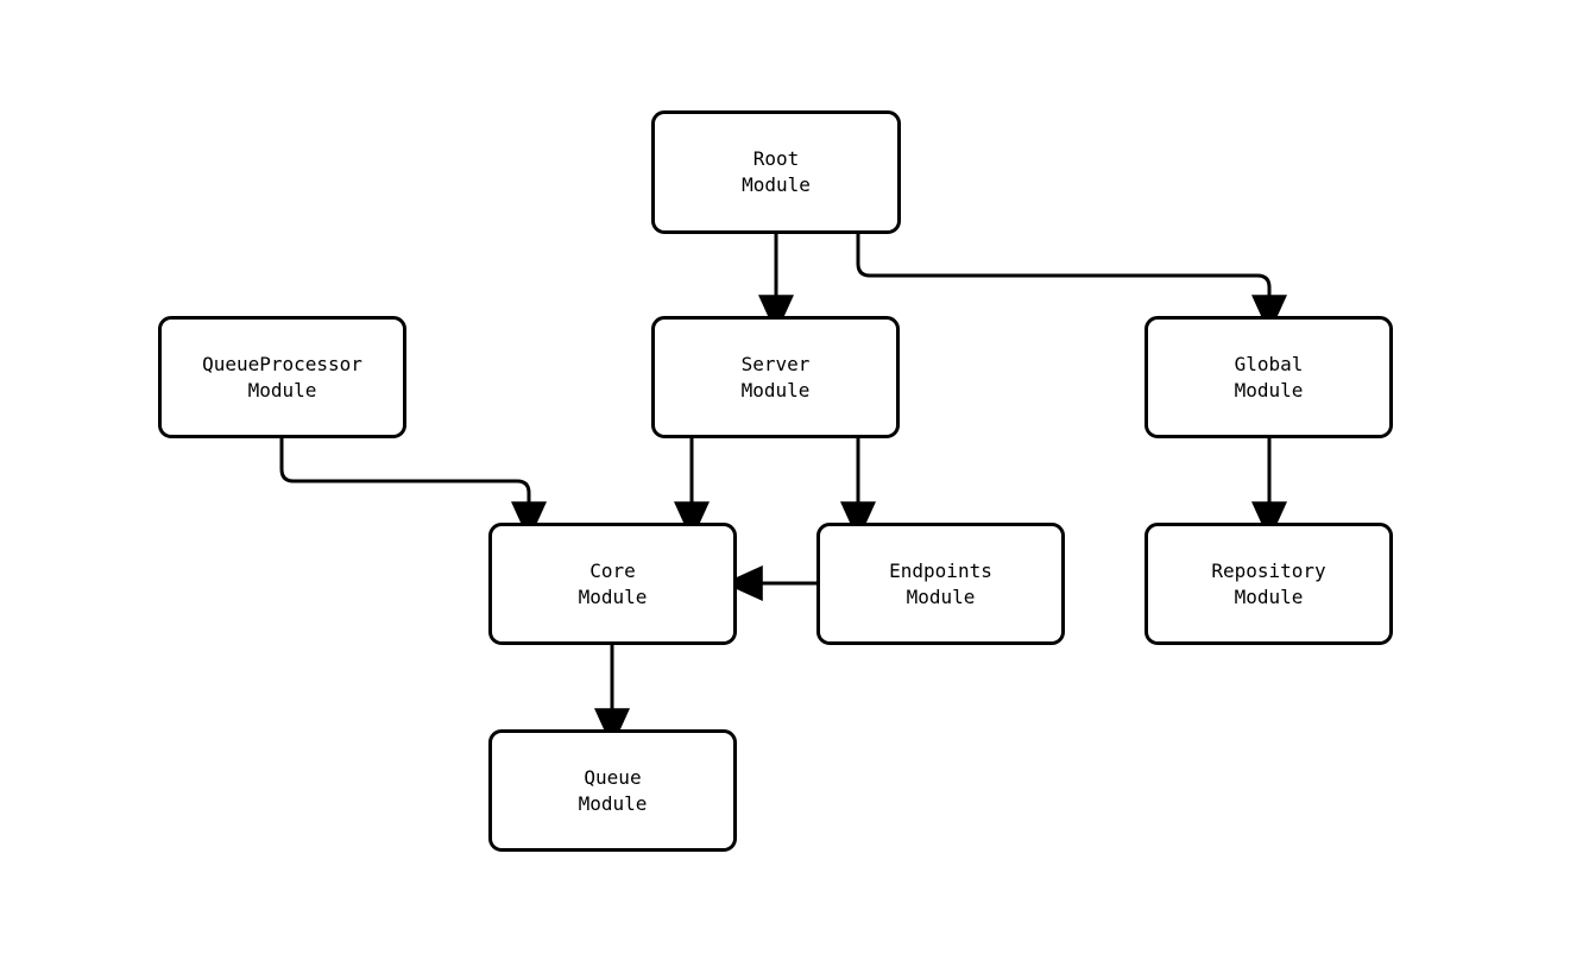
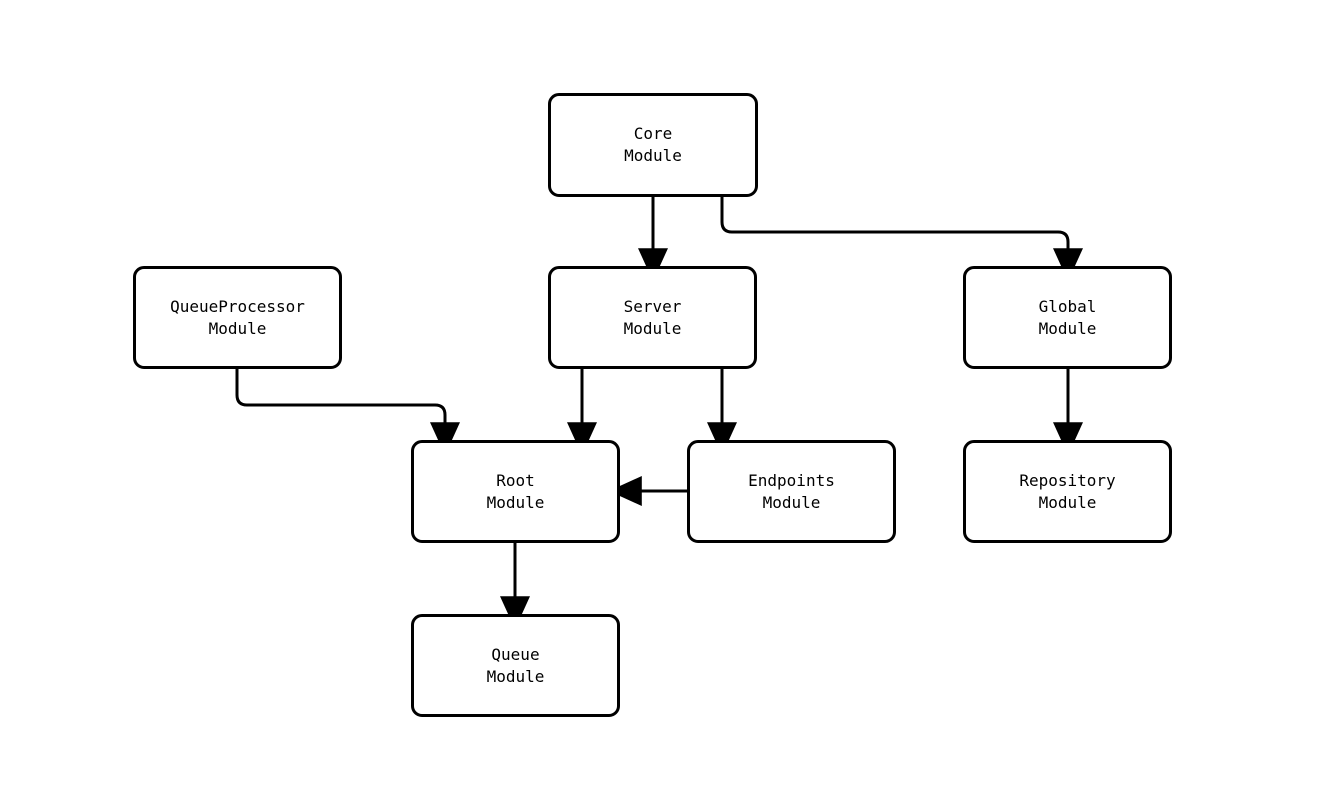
- Root
+ Core
  Module
  QueueProcessor
  Module
  Server
  Module
  Global
  Module
- Core
+ Root
  Module
  Endpoints
  Module
  Repository
  Module
  Queue
  Module
